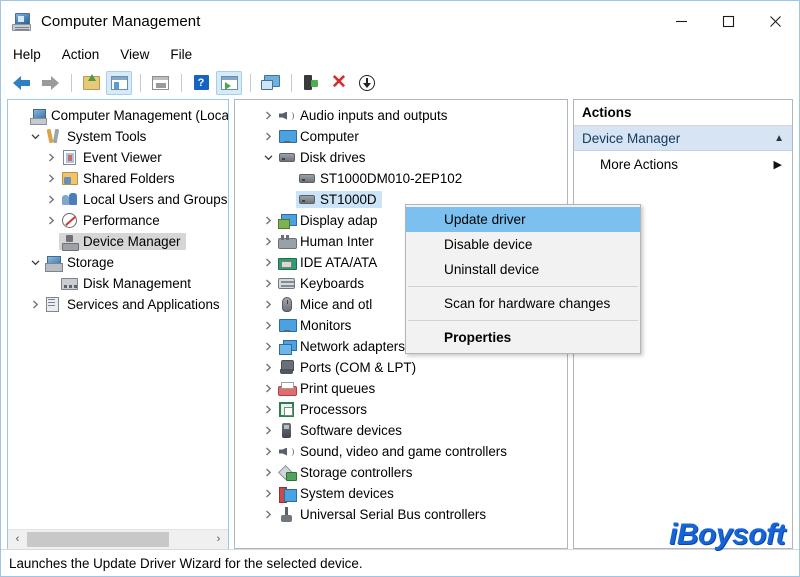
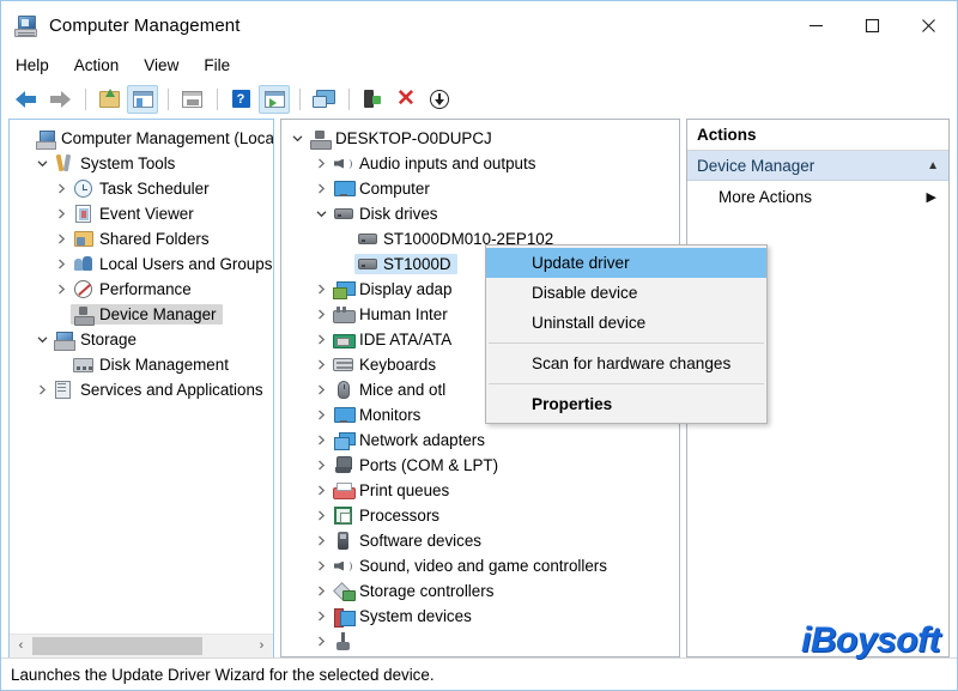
  Computer Management
  Help
  Action
  View
  File
  ?
  ✕
  Computer Management (Loca
  System Tools
+ Task Scheduler
  Event Viewer
  Shared Folders
  Local Users and Groups
  Performance
  Device Manager
  Storage
  Disk Management
  Services and Applications
  ‹
  ›
+ DESKTOP-O0DUPCJ
  Audio inputs and outputs
  Computer
  Disk drives
  ST1000DM010-2EP102
  ST1000D
  Display adap
  Human Inter
  IDE ATA/ATA
  Keyboards
  Mice and otl
  Monitors
  Network adapters
  Ports (COM & LPT)
  Print queues
  Processors
  Software devices
  Sound, video and game controllers
  Storage controllers
  System devices
- Universal Serial Bus controllers
  Actions
  Device Manager
  ▲
  More Actions
  ▶
  Update driver
  Disable device
  Uninstall device
  Scan for hardware changes
  Properties
  iBoysoft
  Launches the Update Driver Wizard for the selected device.
